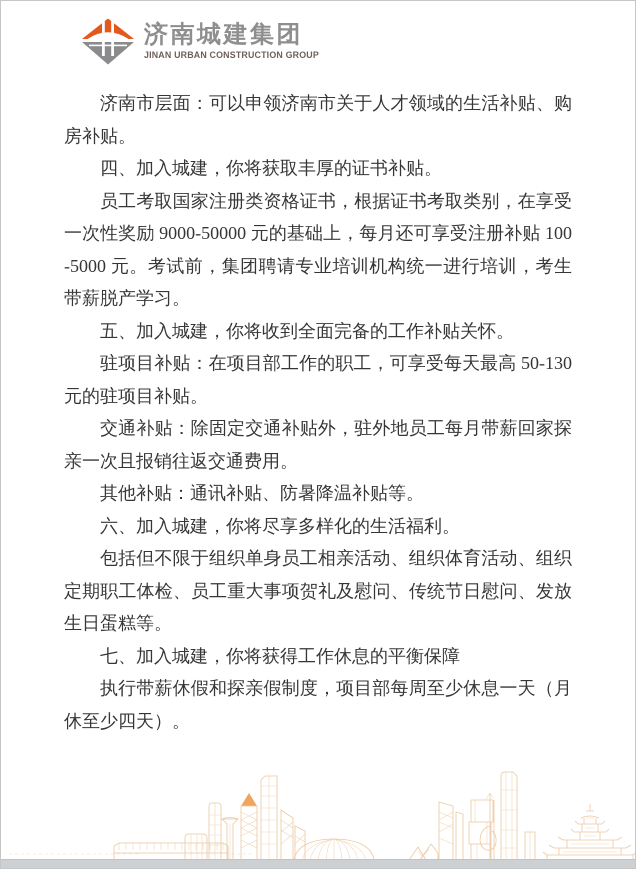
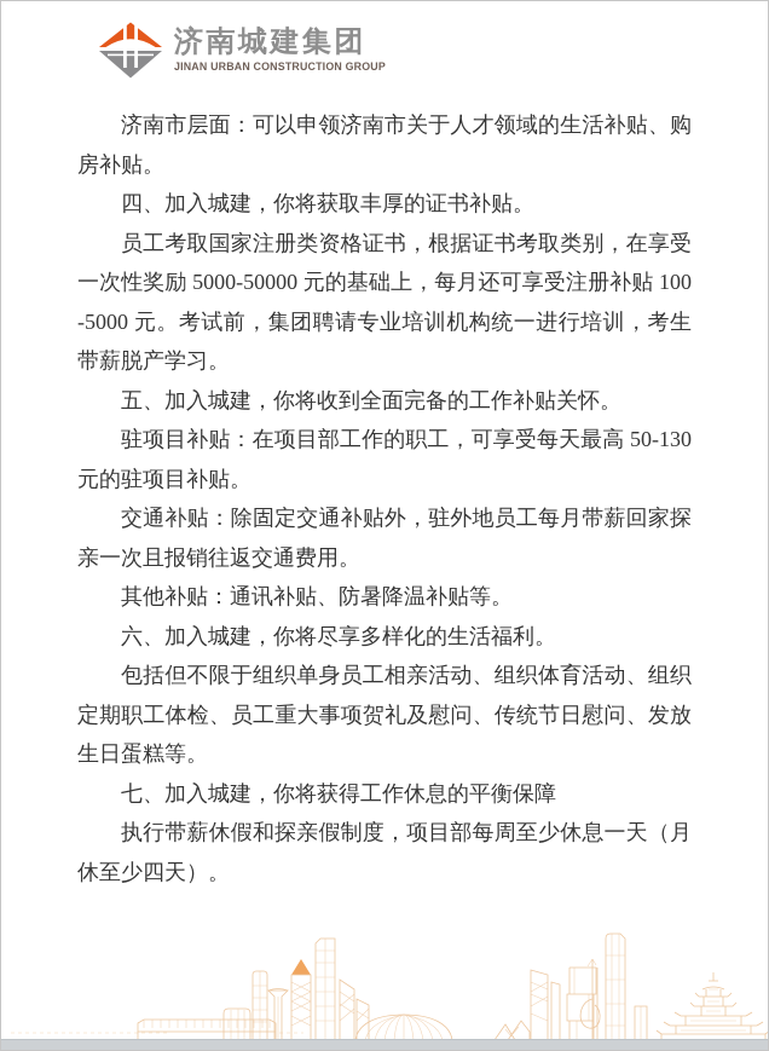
  济南城建集团
  JINAN URBAN CONSTRUCTION GROUP
  济南市层面：可以申领济南市关于人才领域的生活补贴、购房补贴。
  四、加入城建，你将获取丰厚的证书补贴。
- 员工考取国家注册类资格证书，根据证书考取类别，在享受一次性奖励 9000-50000 元的基础上，每月还可享受注册补贴 100-5000 元。考试前，集团聘请专业培训机构统一进行培训，考生带薪脱产学习。
+ 员工考取国家注册类资格证书，根据证书考取类别，在享受一次性奖励 5000-50000 元的基础上，每月还可享受注册补贴 100-5000 元。考试前，集团聘请专业培训机构统一进行培训，考生带薪脱产学习。
  五、加入城建，你将收到全面完备的工作补贴关怀。
  驻项目补贴：在项目部工作的职工，可享受每天最高 50-130 元的驻项目补贴。
  交通补贴：除固定交通补贴外，驻外地员工每月带薪回家探亲一次且报销往返交通费用。
  其他补贴：通讯补贴、防暑降温补贴等。
  六、加入城建，你将尽享多样化的生活福利。
  包括但不限于组织单身员工相亲活动、组织体育活动、组织定期职工体检、员工重大事项贺礼及慰问、传统节日慰问、发放生日蛋糕等。
  七、加入城建，你将获得工作休息的平衡保障
  执行带薪休假和探亲假制度，项目部每周至少休息一天（月休至少四天）。
